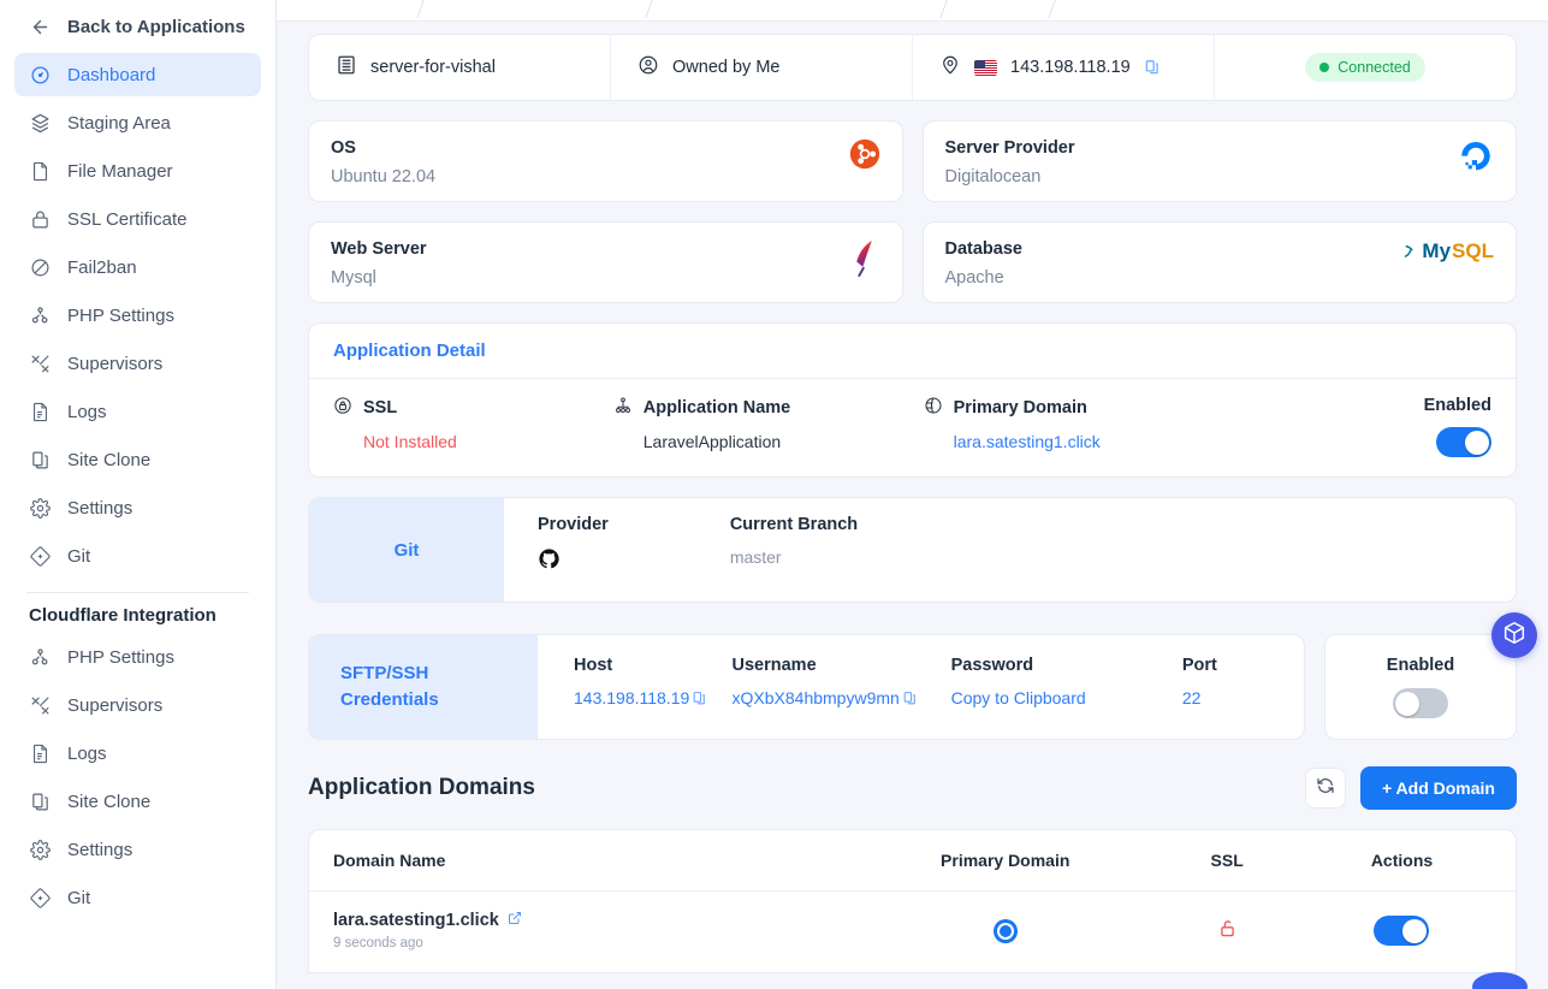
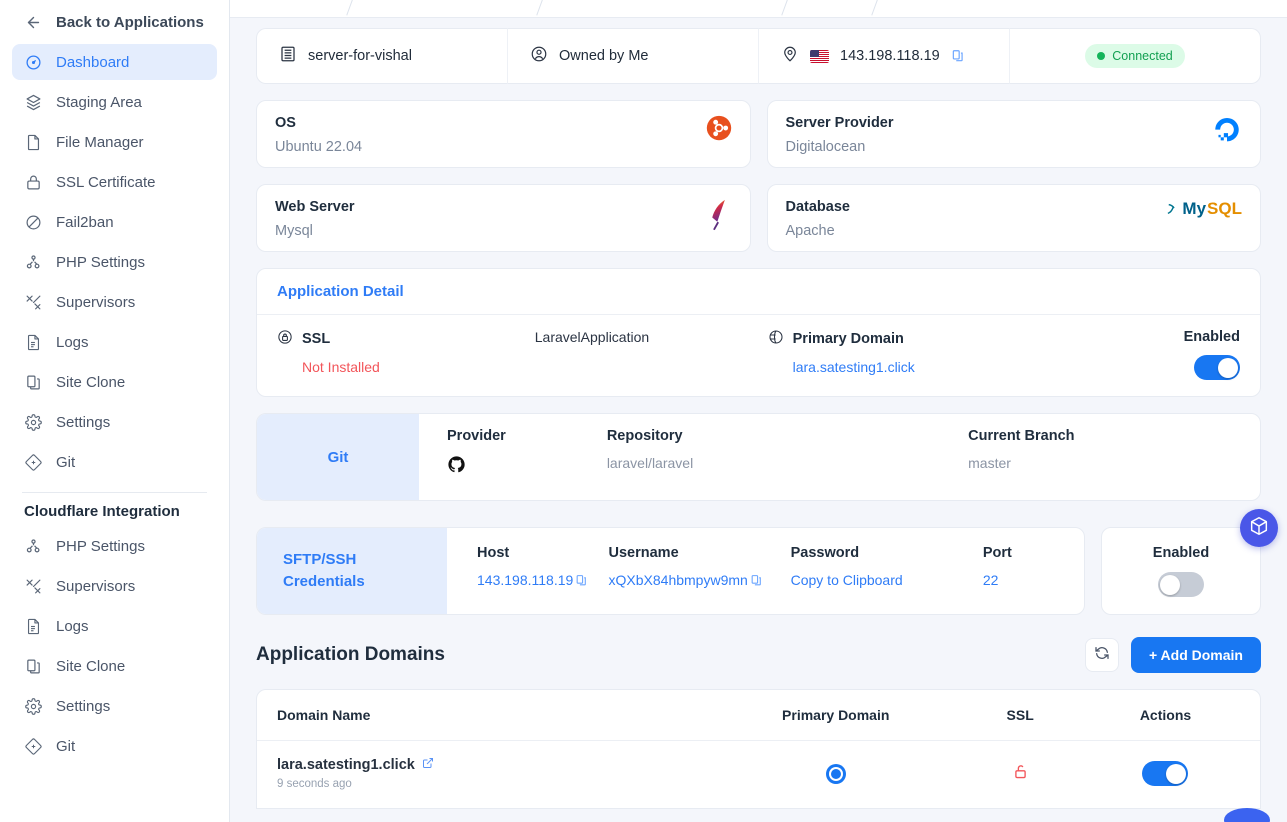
  Back to Applications
  Dashboard
  Staging Area
  File Manager
  SSL Certificate
  Fail2ban
  PHP Settings
  Supervisors
  Logs
  Site Clone
  Settings
  Git
  Cloudflare Integration
  PHP Settings
  Supervisors
  Logs
  Site Clone
  Settings
  Git
  server-for-vishal
  Owned by Me
  143.198.118.19
  Connected
  OS
  Ubuntu 22.04
  Server Provider
  Digitalocean
  Web Server
  Mysql
  Database
  Apache
  My
  SQL
  Application Detail
  SSL
  Not Installed
- Application Name
  LaravelApplication
  Primary Domain
  lara.satesting1.click
  Enabled
  Git
  Provider
+ Repository
+ laravel/laravel
  Current Branch
  master
  SFTP/SSH
  Credentials
  Host
  143.198.118.19
  Username
  xQXbX84hbmpyw9mn
  Password
  Copy to Clipboard
  Port
  22
  Enabled
  Application Domains
  + Add Domain
  Domain Name
  Primary Domain
  SSL
  Actions
  lara.satesting1.click
  9 seconds ago
